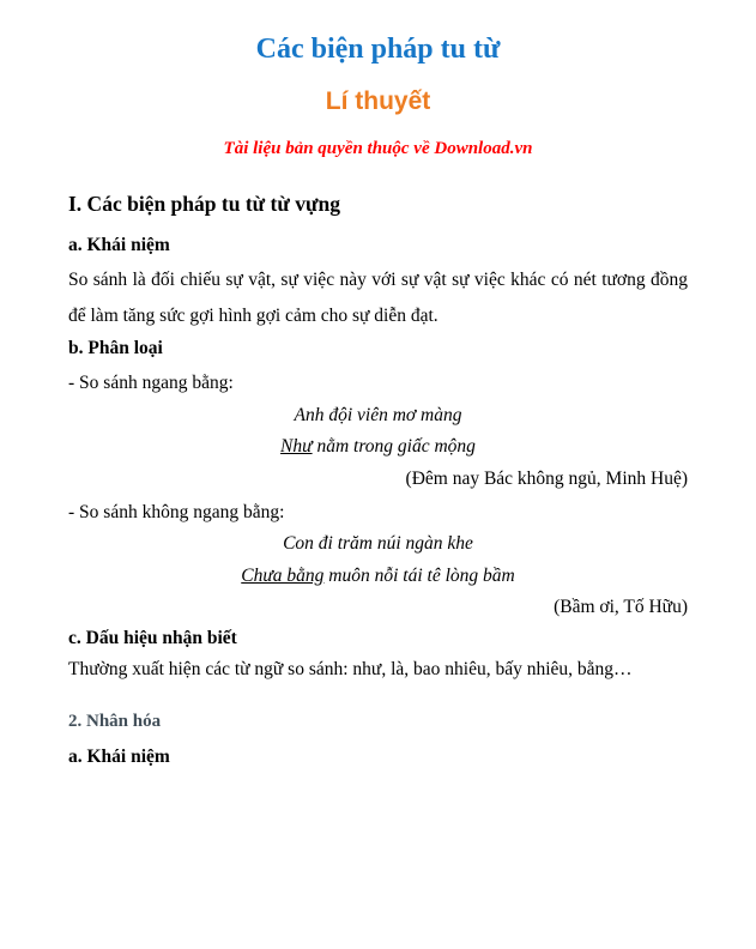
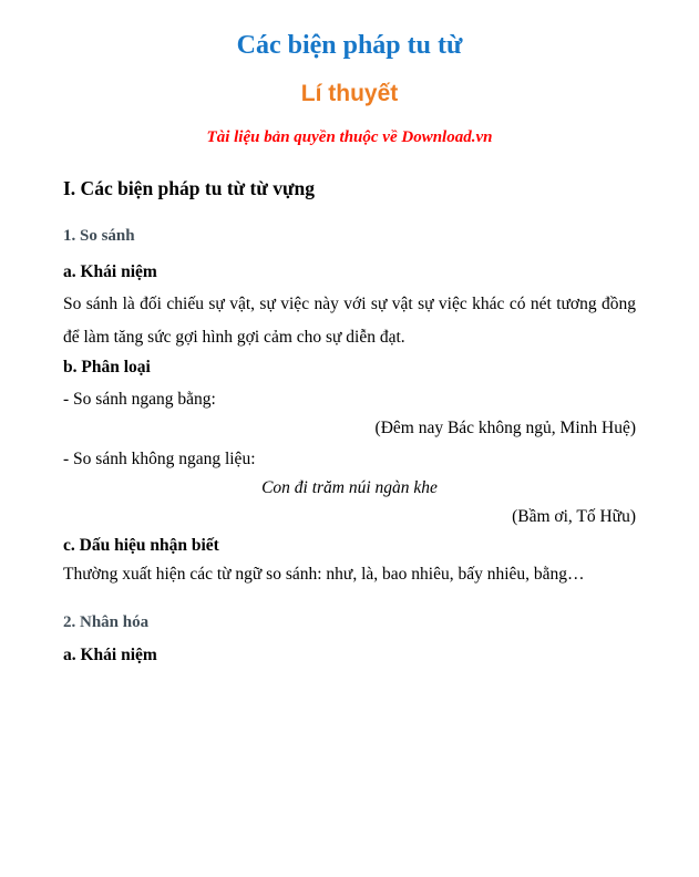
  Các biện pháp tu từ
  Lí thuyết
  Tài liệu bản quyền thuộc về Download.vn
  I. Các biện pháp tu từ từ vựng
+ 1. So sánh
  a. Khái niệm
  So sánh là đối chiếu sự vật, sự việc này với sự vật sự việc khác có nét tương đồng để làm tăng sức gợi hình gợi cảm cho sự diễn đạt.
  b. Phân loại
  - So sánh ngang bằng:
- Anh đội viên mơ màng
- Như nằm trong giấc mộng
  (Đêm nay Bác không ngủ, Minh Huệ)
- - So sánh không ngang bằng:
+ - So sánh không ngang liệu:
  Con đi trăm núi ngàn khe
- Chưa bằng muôn nỗi tái tê lòng bầm
  (Bầm ơi, Tố Hữu)
  c. Dấu hiệu nhận biết
  Thường xuất hiện các từ ngữ so sánh: như, là, bao nhiêu, bấy nhiêu, bằng…
  2. Nhân hóa
  a. Khái niệm
